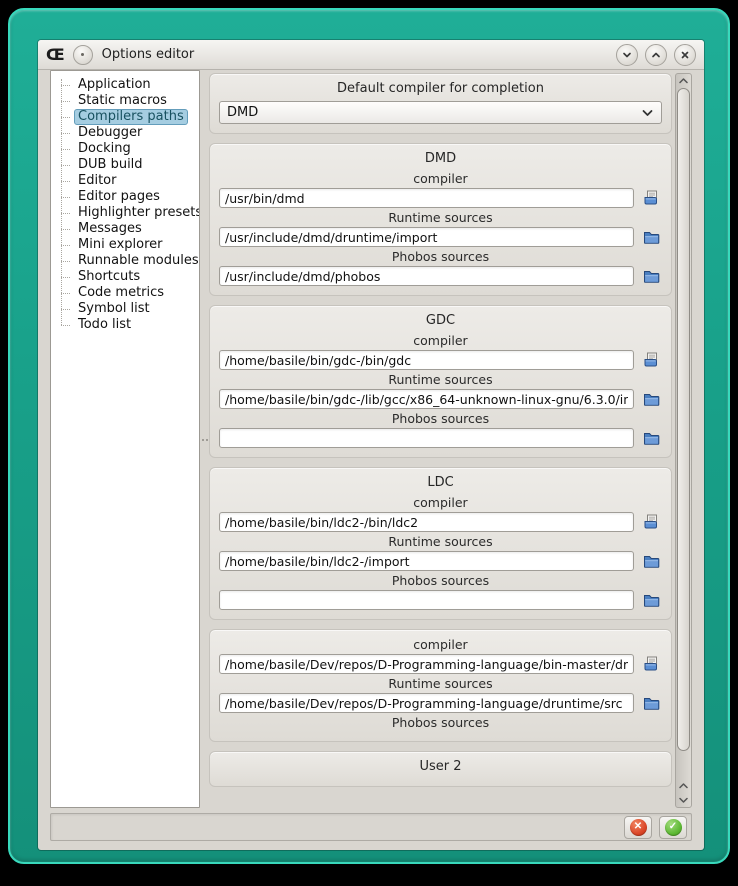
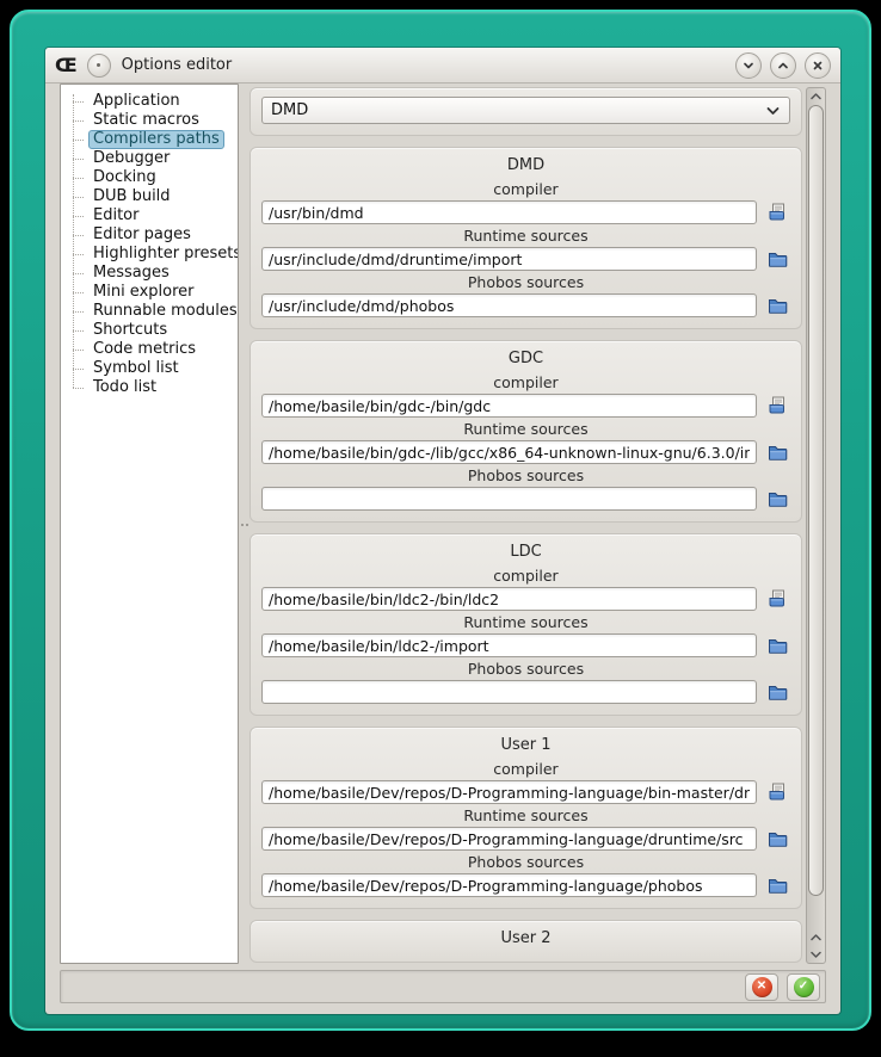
  Œ
  Options editor
  Application
  Static macros
  Compilers paths
  Debugger
  Docking
  DUB build
  Editor
  Editor pages
  Highlighter presets
  Messages
  Mini explorer
  Runnable modules
  Shortcuts
  Code metrics
  Symbol list
  Todo list
- Default compiler for completion
  DMD
  DMD
  compiler
  /usr/bin/dmd
  Runtime sources
  /usr/include/dmd/druntime/import
  Phobos sources
  /usr/include/dmd/phobos
  GDC
  compiler
  /home/basile/bin/gdc-/bin/gdc
  Runtime sources
  /home/basile/bin/gdc-/lib/gcc/x86_64-unknown-linux-gnu/6.3.0/in
  Phobos sources
  LDC
  compiler
  /home/basile/bin/ldc2-/bin/ldc2
  Runtime sources
  /home/basile/bin/ldc2-/import
  Phobos sources
+ User 1
  compiler
  /home/basile/Dev/repos/D-Programming-language/bin-master/d
  Runtime sources
  /home/basile/Dev/repos/D-Programming-language/druntime/src
  Phobos sources
+ /home/basile/Dev/repos/D-Programming-language/phobos
  User 2
  ✕
  ✓
